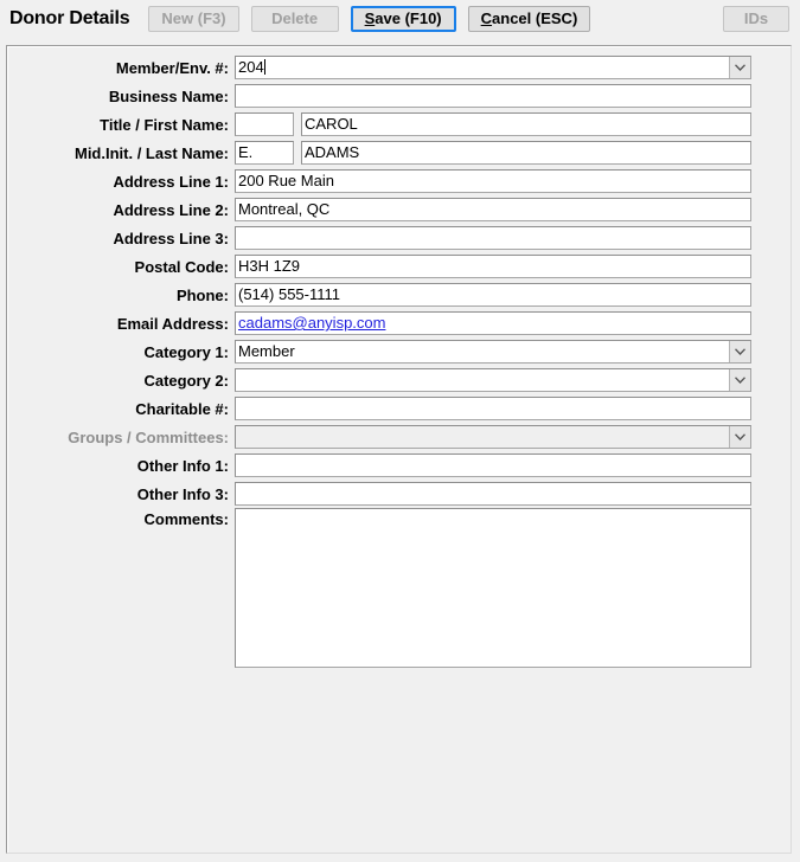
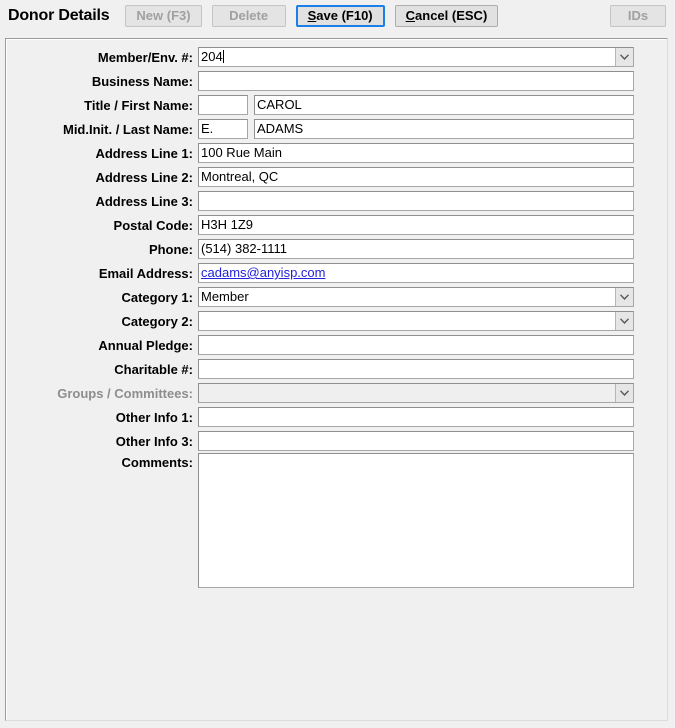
  Donor Details
  New (F3)
  Delete
  Save (F10)
  Cancel (ESC)
  IDs
  Member/Env. #:
  204
  Business Name:
  Title / First Name:
  CAROL
  Mid.Init. / Last Name:
  E.
  ADAMS
  Address Line 1:
- 200 Rue Main
+ 100 Rue Main
  Address Line 2:
  Montreal, QC
  Address Line 3:
  Postal Code:
  H3H 1Z9
  Phone:
- (514) 555-1111
+ (514) 382-1111
  Email Address:
  cadams@anyisp.com
  Category 1:
  Member
  Category 2:
+ Annual Pledge:
  Charitable #:
  Groups / Committees:
  Other Info 1:
  Other Info 3:
  Comments:
